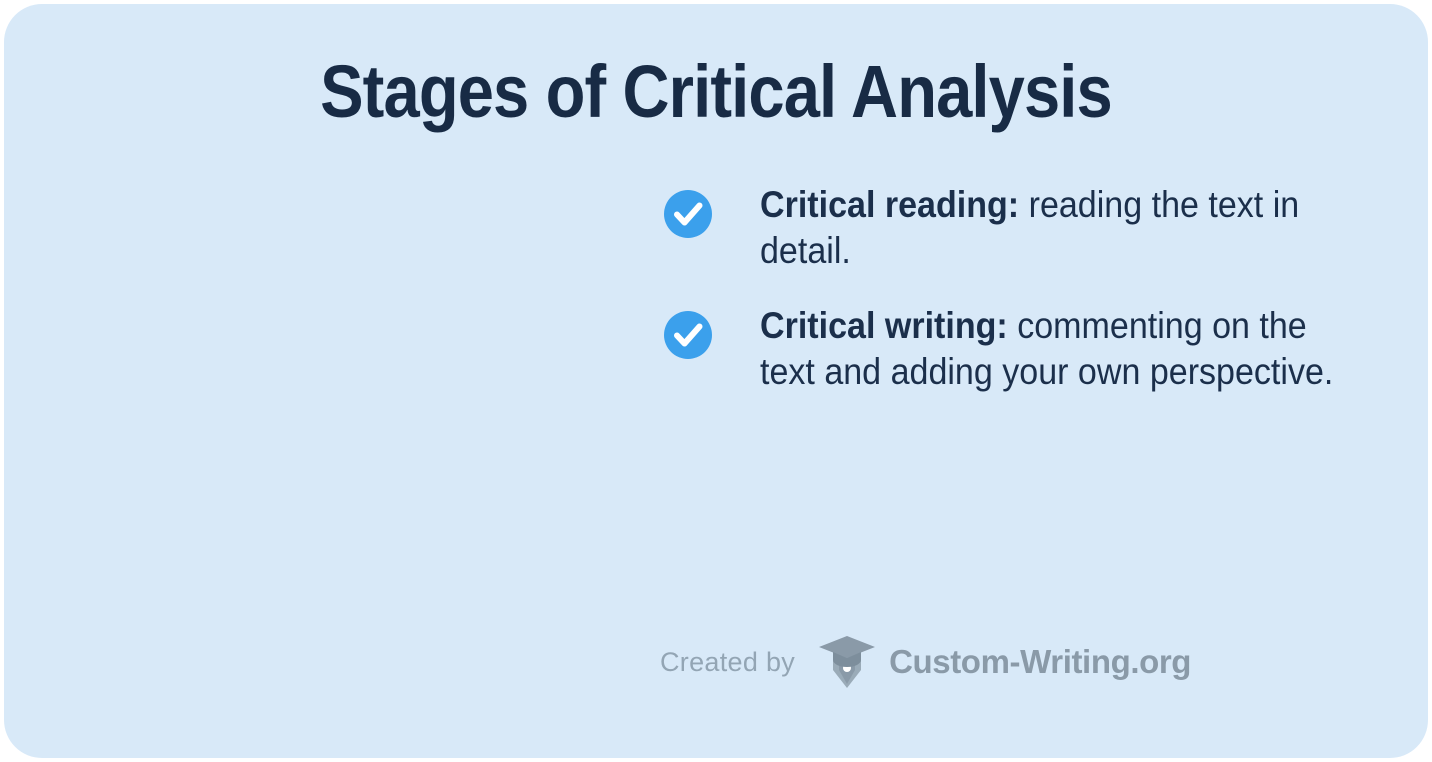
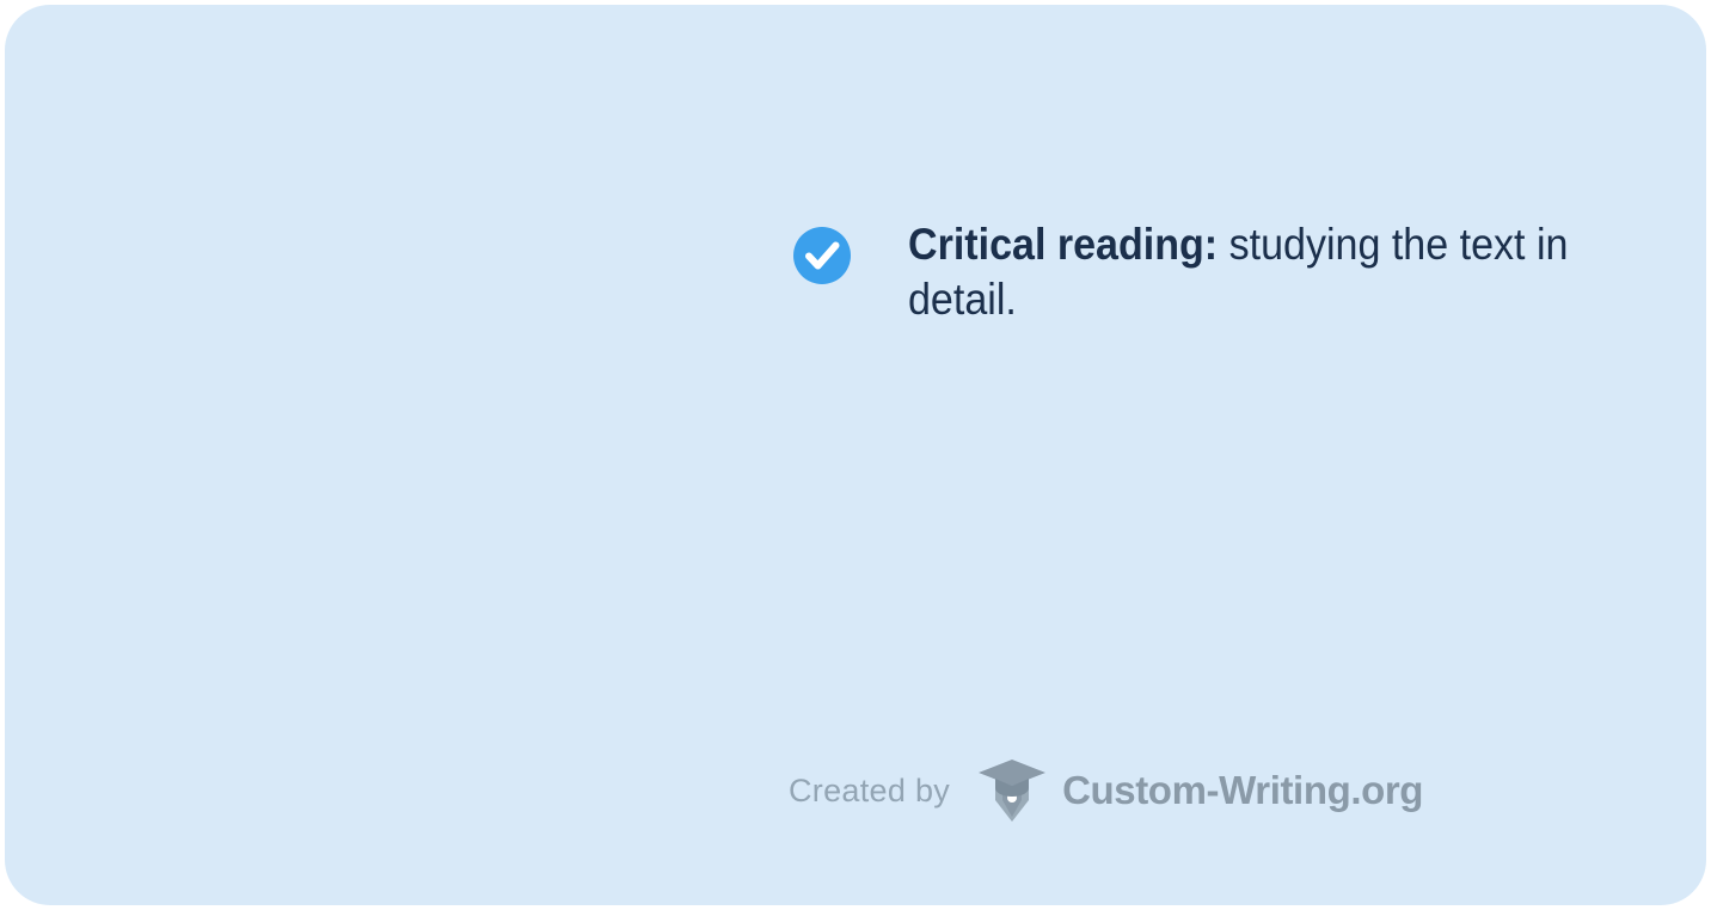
- Stages of Critical Analysis
- Critical reading: reading the text in detail.
+ Critical reading: studying the text in detail.
- Critical writing: commenting on the text and adding your own perspective.
  Created by
  Custom-Writing.org
